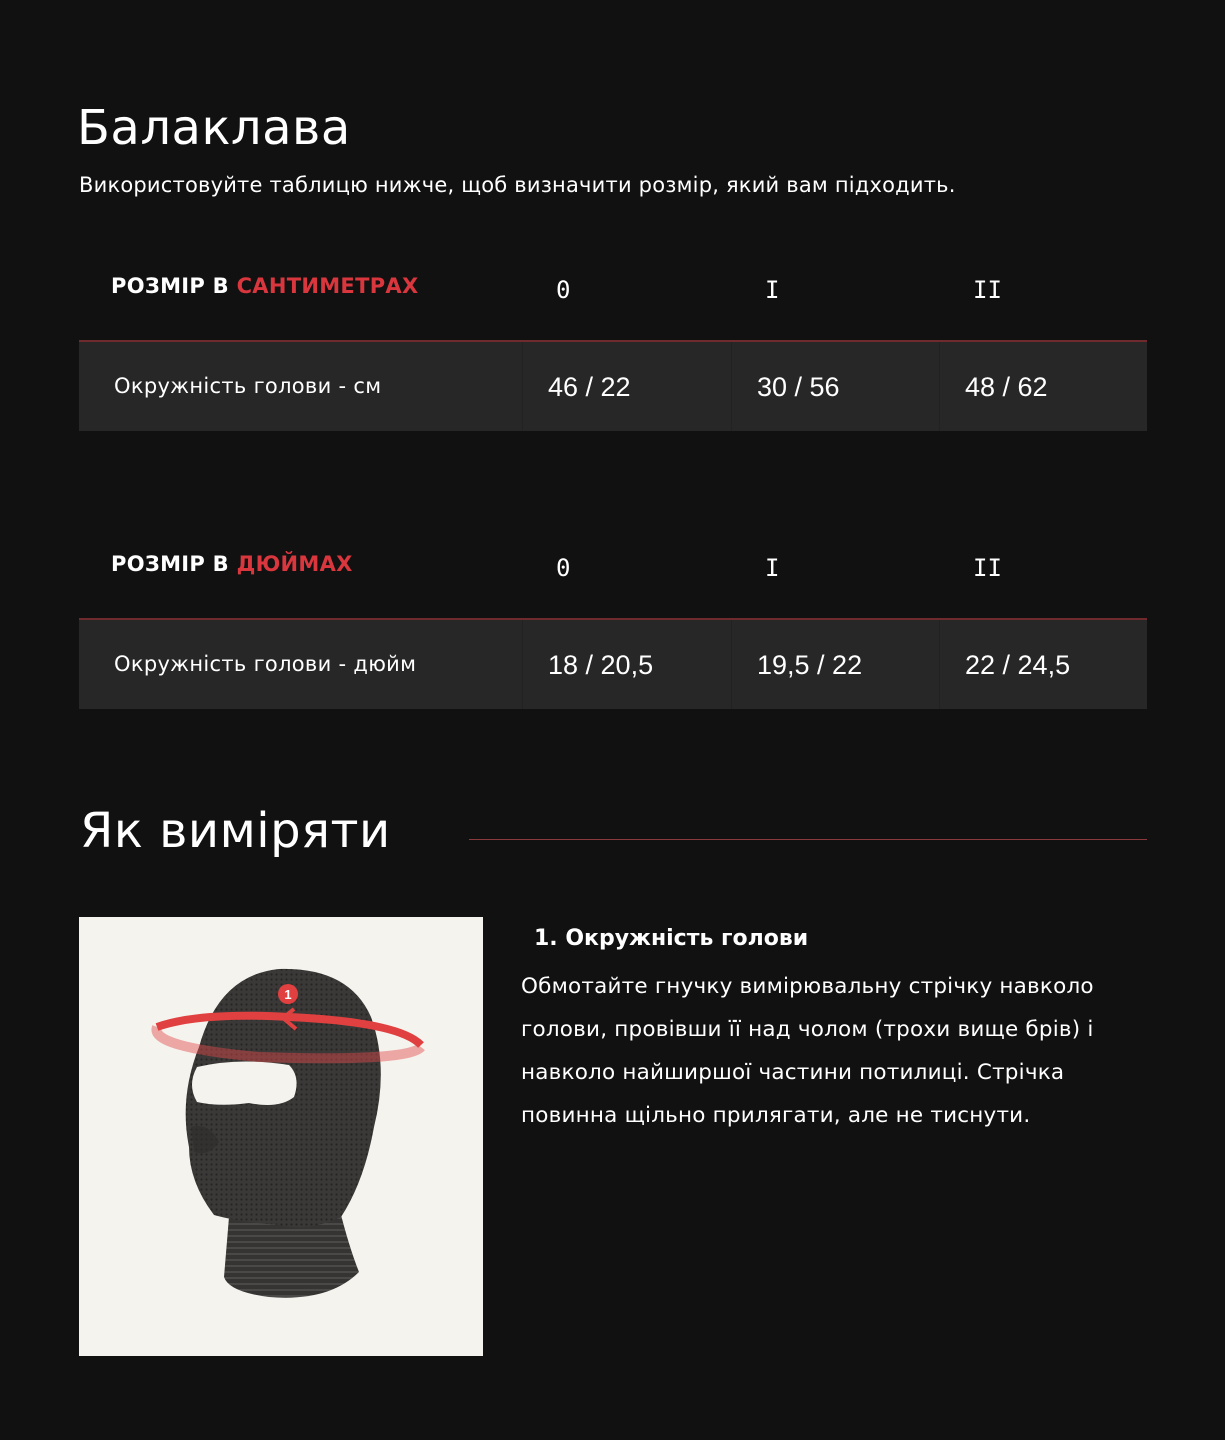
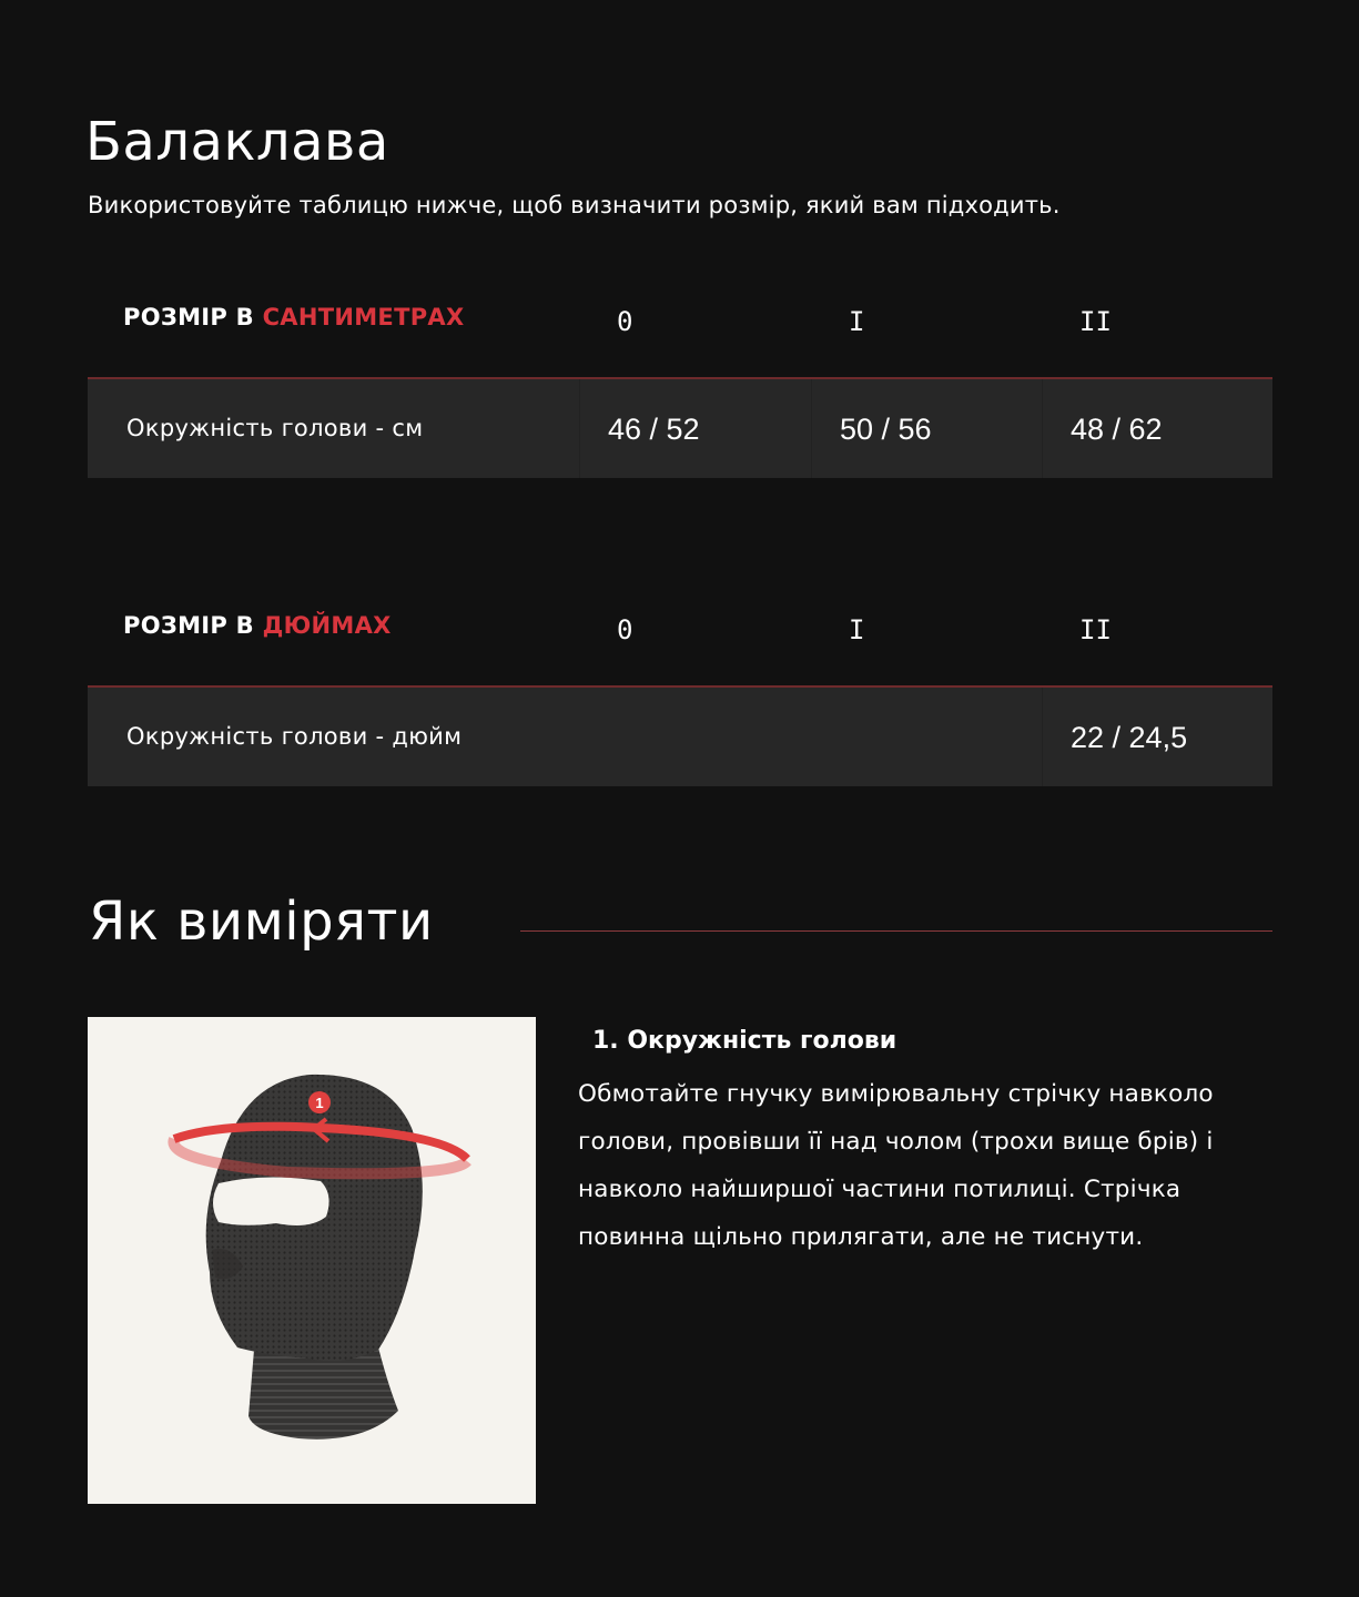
  Балаклава
  Використовуйте таблицю нижче, щоб визначити розмір, який вам підходить.
  РОЗМІР В САНТИМЕТРАХ
  0
  I
  II
  Окружність голови - см
- 46 / 22
+ 46 / 52
- 30 / 56
+ 50 / 56
  48 / 62
  РОЗМІР В ДЮЙМАХ
  0
  I
  II
  Окружність голови - дюйм
- 18 / 20,5
- 19,5 / 22
  22 / 24,5
  Як виміряти
  1
  1. Окружність голови
  Обмотайте гнучку вимірювальну стрічку навколо голови, провівши її над чолом (трохи вище брів) і навколо найширшої частини потилиці. Стрічка повинна щільно прилягати, але не тиснути.
